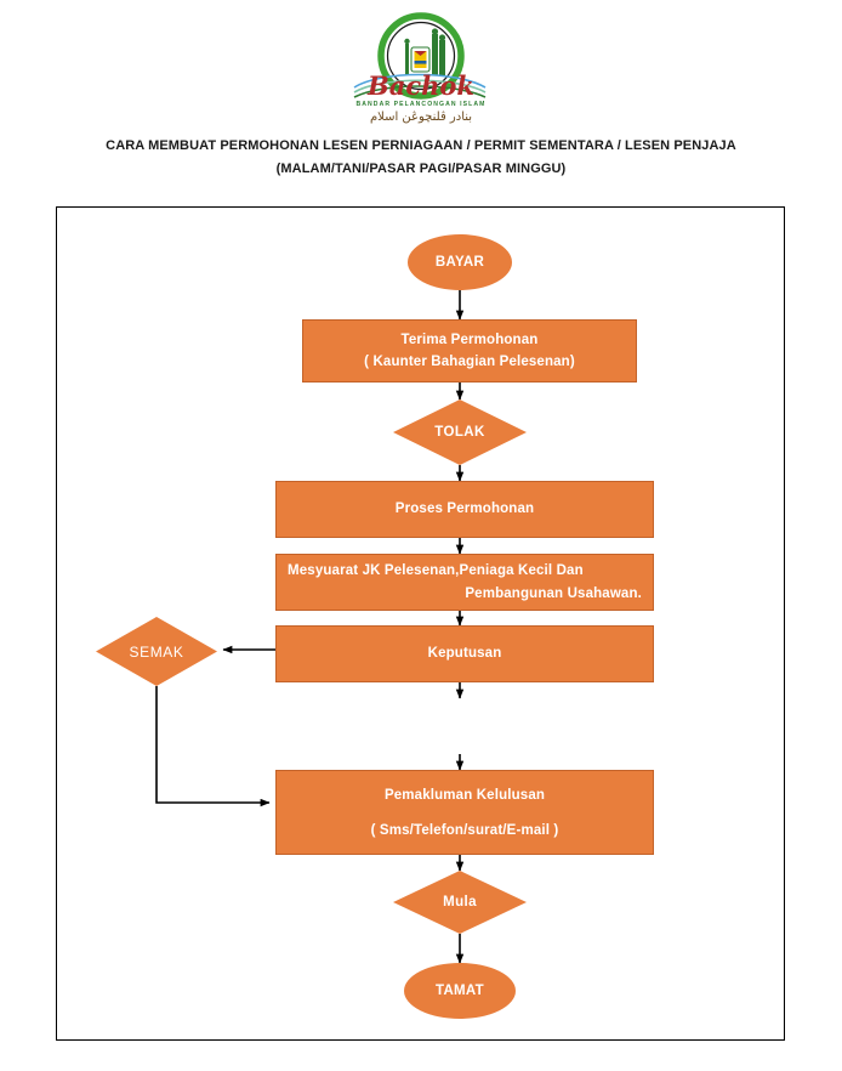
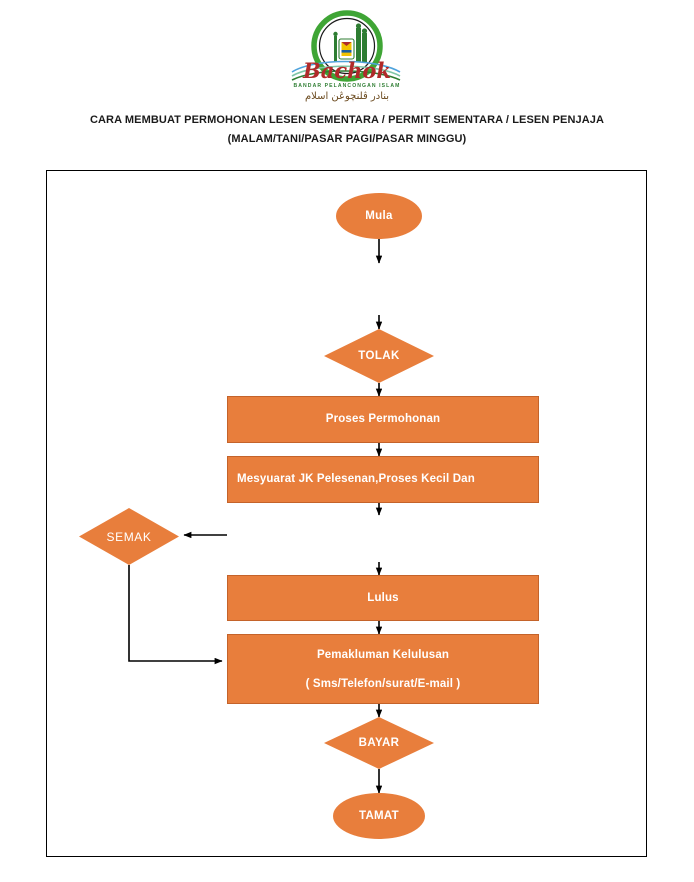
  Bachok
  بنادر ڤلنچوڠن اسلام
- CARA MEMBUAT PERMOHONAN LESEN PERNIAGAAN / PERMIT SEMENTARA / LESEN PENJAJA
+ CARA MEMBUAT PERMOHONAN LESEN SEMENTARA / PERMIT SEMENTARA / LESEN PENJAJA
  (MALAM/TANI/PASAR PAGI/PASAR MINGGU)
- BAYAR
+ Mula
- Terima Permohonan
- ( Kaunter Bahagian Pelesenan)
  TOLAK
  Proses Permohonan
- Mesyuarat JK Pelesenan,Peniaga Kecil Dan
+ Mesyuarat JK Pelesenan,Proses Kecil Dan
- Pembangunan Usahawan.
- Keputusan
  SEMAK
+ Lulus
  Pemakluman Kelulusan
  ( Sms/Telefon/surat/E-mail )
- Mula
+ BAYAR
  TAMAT
